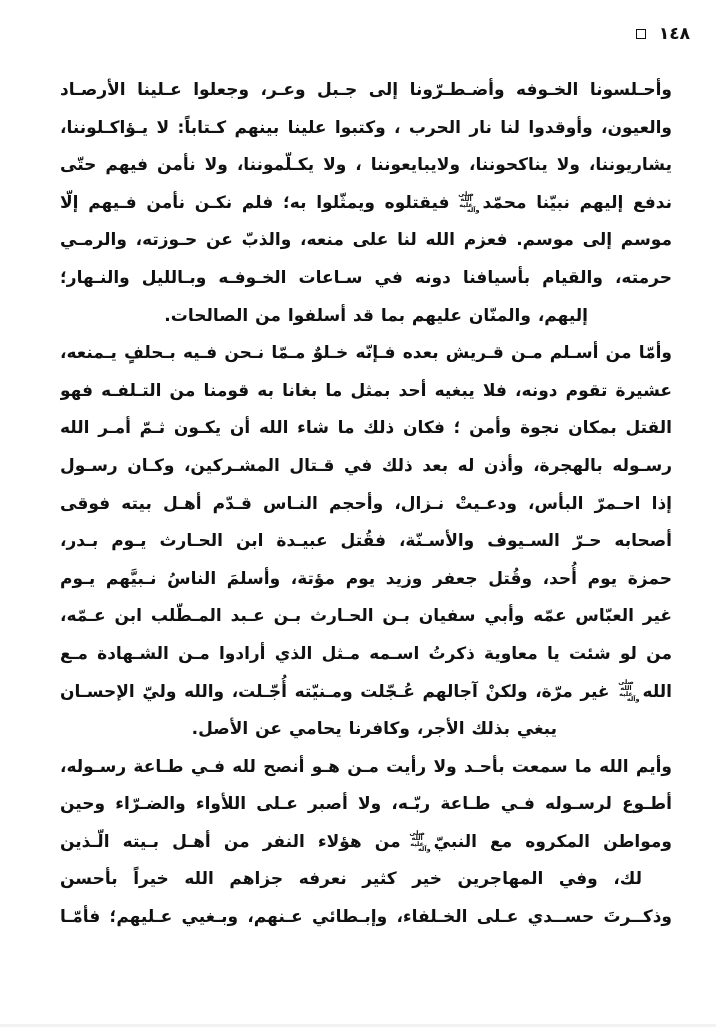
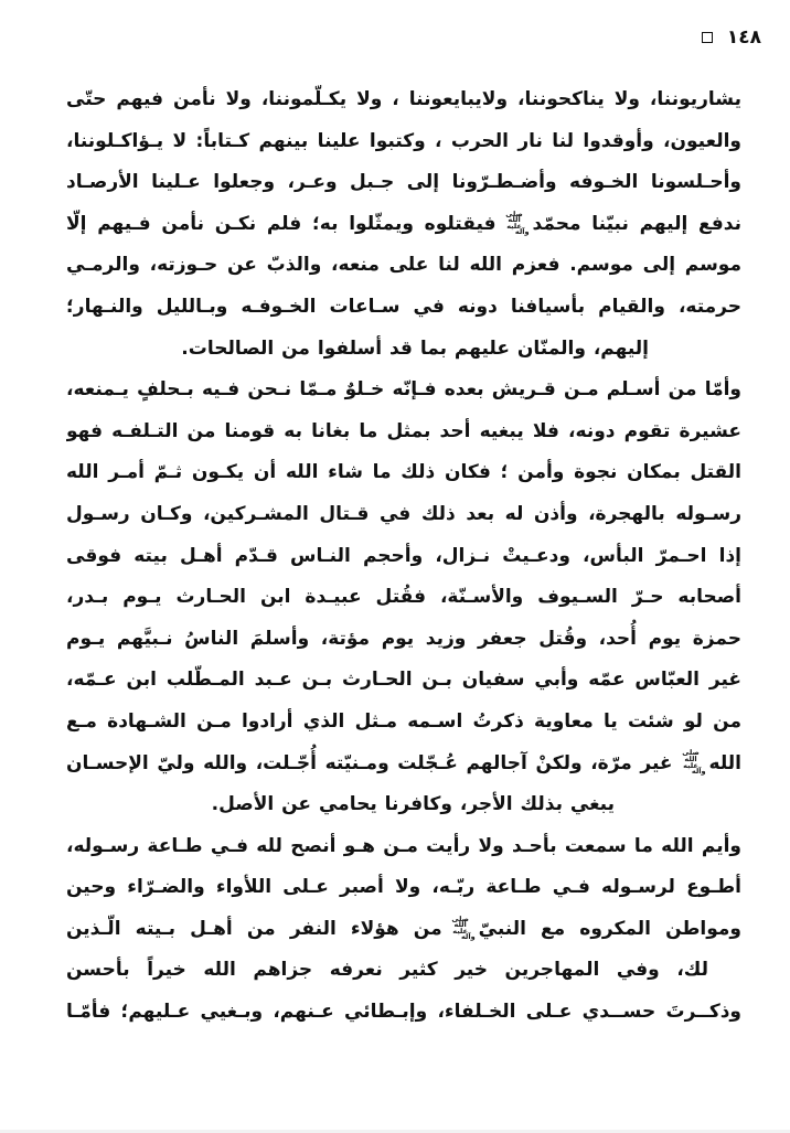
  ١٤٨
- وأحـلسونا الخـوفه وأضـطـرّونا إلى جـبل وعـر، وجعلوا عـلينا الأرصـاد
+ يشاريوننا، ولا يناكحوننا، ولايبايعوننا ، ولا يكـلّموننا، ولا نأمن فيهم حتّى
  والعيون، وأوقدوا لنا نار الحرب ، وكتبوا علينا بينهم كـتاباً: لا يـؤاكـلوننا،
- يشاريوننا، ولا يناكحوننا، ولايبايعوننا ، ولا يكـلّموننا، ولا نأمن فيهم حتّى
+ وأحـلسونا الخـوفه وأضـطـرّونا إلى جـبل وعـر، وجعلوا عـلينا الأرصـاد
  ندفع إليهم نبيّنا محمّدصلى الله عليه وآلهفيقتلوه ويمثّلوا به؛ فلم نكـن نأمن فـيهم إلّا
  موسم إلى موسم. فعزم الله لنا على منعه، والذبّ عن حـوزته، والرمـي
  حرمته، والقيام بأسيافنا دونه في سـاعات الخـوفـه وبـالليل والنـهار؛
  إليهم، والمنّان عليهم بما قد أسلفوا من الصالحات.
  وأمّا من أسـلم مـن قـريش بعده فـإنّه خـلوٌ مـمّا نـحن فـيه بـحلفٍ يـمنعه،
  عشيرة تقوم دونه، فلا يبغيه أحد بمثل ما بغانا به قومنا من التـلفـه فهو
  القتل بمكان نجوة وأمن ؛ فكان ذلك ما شاء الله أن يكـون ثـمّ أمـر الله
  رسـوله بالهجرة، وأذن له بعد ذلك في قـتال المشـركين، وكـان رسـول
  إذا احـمرّ البأس، ودعـيتْ نـزال، وأحجم النـاس قـدّم أهـل بيته فوقى
  أصحابه حـرّ السـيوف والأسـنّة، فقُتل عبيـدة ابن الحـارث يـوم بـدر،
  حمزة يوم أُحد، وقُتل جعفر وزيد يوم مؤتة، وأسلمَ الناسُ نـبيَّهم يـوم
  غير العبّاس عمّه وأبي سفيان بـن الحـارث بـن عـبد المـطّلب ابن عـمّه،
  من لو شئت يا معاوية ذكرتُ اسـمه مـثل الذي أرادوا مـن الشـهادة مـع
  اللهصلى الله عليه وآلهغير مرّة، ولكنْ آجالهم عُـجّلت ومـنيّته أُجّـلت، والله وليّ الإحسـان
  يبغي بذلك الأجر، وكافرنا يحامي عن الأصل.
  وأيم الله ما سمعت بأحـد ولا رأيت مـن هـو أنصح لله فـي طـاعة رسـوله،
  أطـوع لرسـوله فـي طـاعة ربّـه، ولا أصبر عـلى اللأواء والضـرّاء وحين
  ومواطن المكروه مع النبيّصلى الله عليه وآلهمن هؤلاء النفر من أهـل بـيته الّـذين
  لك، وفي المهاجرين خير كثير نعرفه جزاهم الله خيراً بأحسن
  وذكــرتَ حســدي عـلى الخـلفاء، وإبـطائي عـنهم، وبـغيي عـليهم؛ فأمّـا
